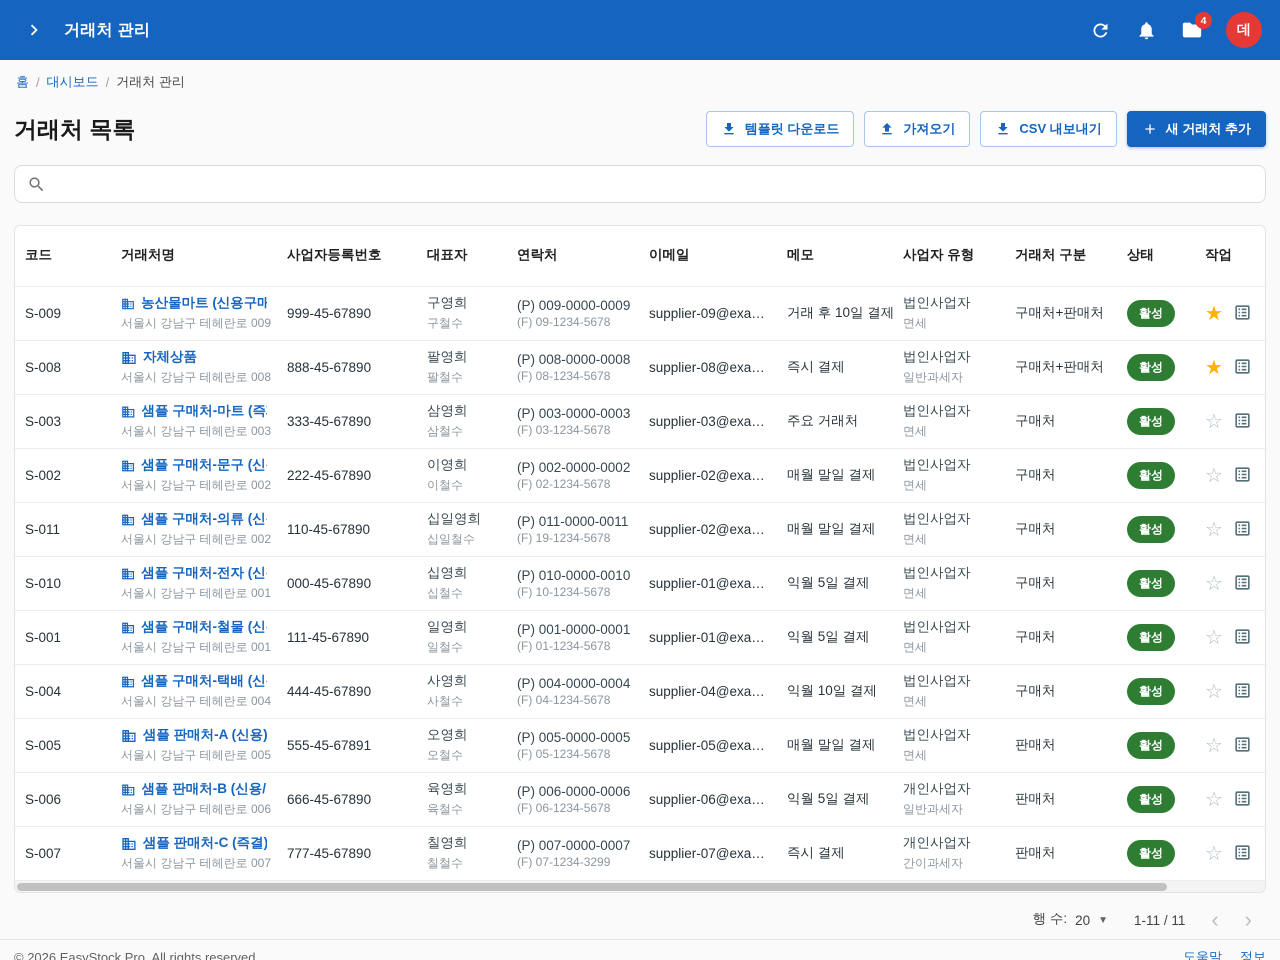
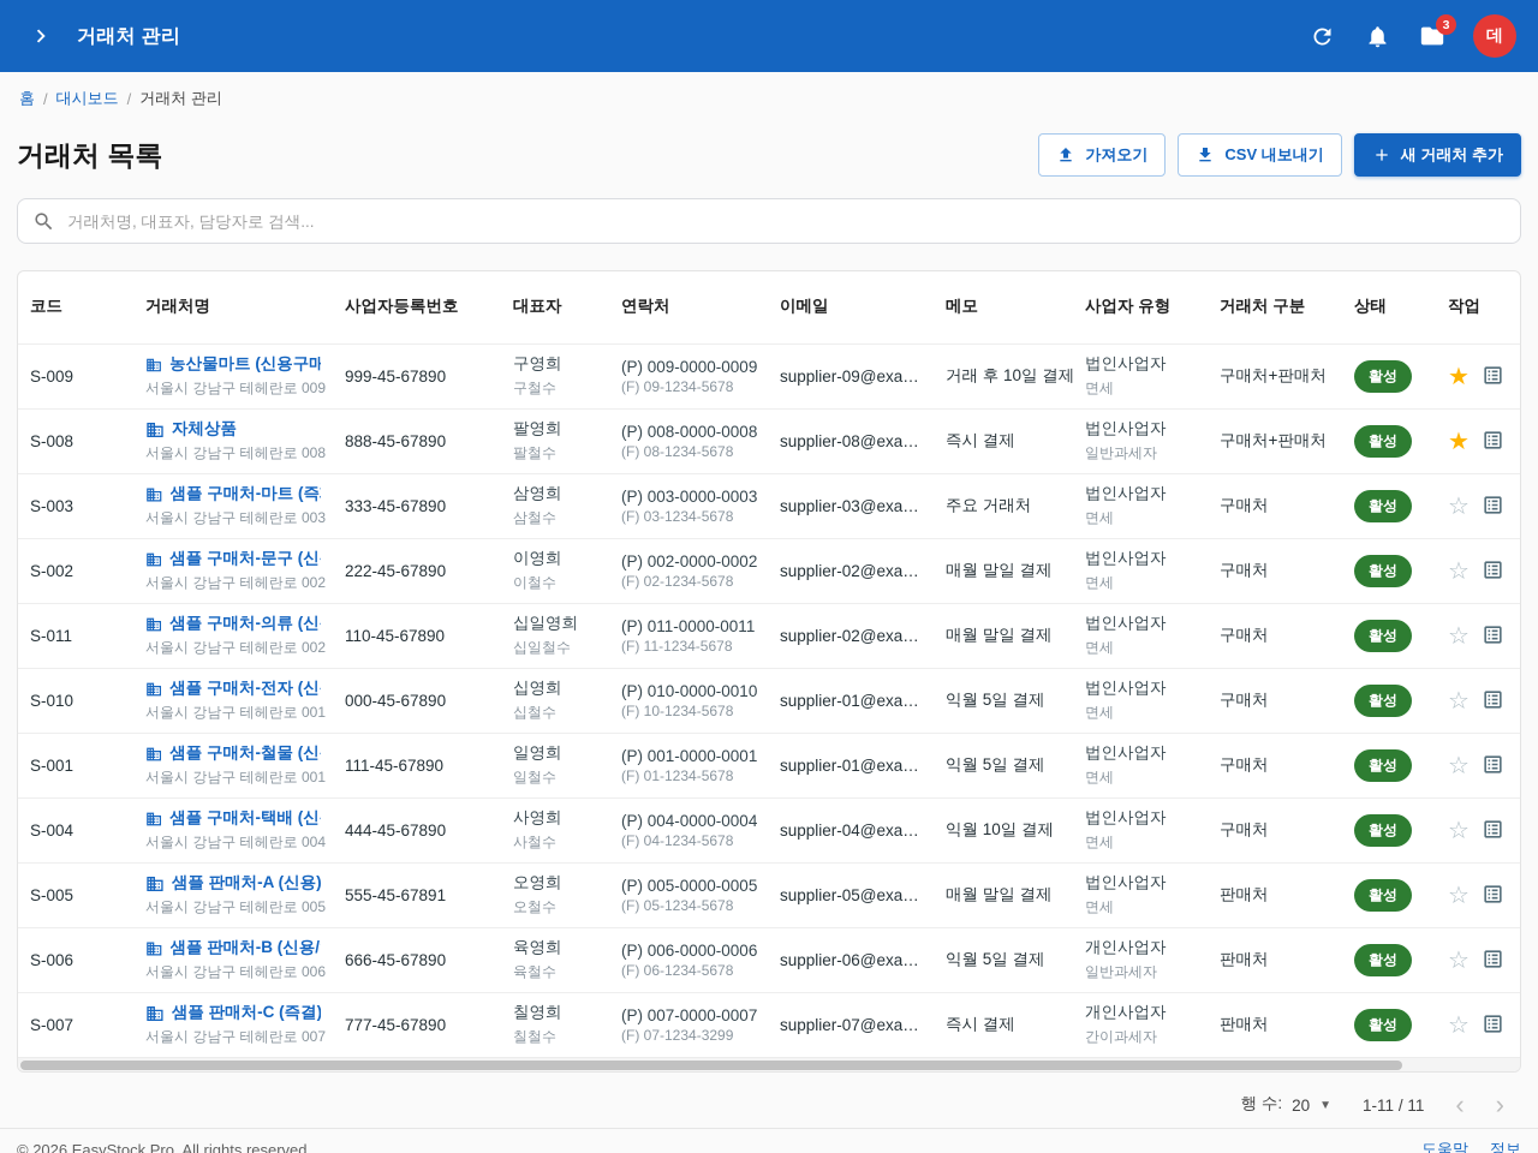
  거래처 관리
- 4
+ 3
  데
  홈
  /
  대시보드
  /
  거래처 관리
  거래처 목록
- 템플릿 다운로드
  가져오기
  CSV 내보내기
  새 거래처 추가
+ 거래처명, 대표자, 담당자로 검색...
  코드	거래처명	사업자등록번호	대표자	연락처	이메일	메모	사업자 유형	거래처 구분	상태	작업
  S-009	농산물마트 (신용구매서울시 강남구 테헤란로 009	999-45-67890	구영희구철수	(P) 009-0000-0009(F) 09-1234-5678	supplier-09@exa…	거래 후 10일 결제	법인사업자면세	구매처+판매처	활성	★
  S-008	자체상품서울시 강남구 테헤란로 008	888-45-67890	팔영희팔철수	(P) 008-0000-0008(F) 08-1234-5678	supplier-08@exa…	즉시 결제	법인사업자일반과세자	구매처+판매처	활성	★
  S-003	샘플 구매처-마트 (즉서울시 강남구 테헤란로 003	333-45-67890	삼영희삼철수	(P) 003-0000-0003(F) 03-1234-5678	supplier-03@exa…	주요 거래처	법인사업자면세	구매처	활성	☆
  S-002	샘플 구매처-문구 (신서울시 강남구 테헤란로 002	222-45-67890	이영희이철수	(P) 002-0000-0002(F) 02-1234-5678	supplier-02@exa…	매월 말일 결제	법인사업자면세	구매처	활성	☆
- S-011	샘플 구매처-의류 (신서울시 강남구 테헤란로 002	110-45-67890	십일영희십일철수	(P) 011-0000-0011(F) 19-1234-5678	supplier-02@exa…	매월 말일 결제	법인사업자면세	구매처	활성	☆
+ S-011	샘플 구매처-의류 (신서울시 강남구 테헤란로 002	110-45-67890	십일영희십일철수	(P) 011-0000-0011(F) 11-1234-5678	supplier-02@exa…	매월 말일 결제	법인사업자면세	구매처	활성	☆
  S-010	샘플 구매처-전자 (신서울시 강남구 테헤란로 001	000-45-67890	십영희십철수	(P) 010-0000-0010(F) 10-1234-5678	supplier-01@exa…	익월 5일 결제	법인사업자면세	구매처	활성	☆
  S-001	샘플 구매처-철물 (신서울시 강남구 테헤란로 001	111-45-67890	일영희일철수	(P) 001-0000-0001(F) 01-1234-5678	supplier-01@exa…	익월 5일 결제	법인사업자면세	구매처	활성	☆
  S-004	샘플 구매처-택배 (신서울시 강남구 테헤란로 004	444-45-67890	사영희사철수	(P) 004-0000-0004(F) 04-1234-5678	supplier-04@exa…	익월 10일 결제	법인사업자면세	구매처	활성	☆
  S-005	샘플 판매처-A (신용)서울시 강남구 테헤란로 005	555-45-67891	오영희오철수	(P) 005-0000-0005(F) 05-1234-5678	supplier-05@exa…	매월 말일 결제	법인사업자면세	판매처	활성	☆
  S-006	샘플 판매처-B (신용/서울시 강남구 테헤란로 006	666-45-67890	육영희육철수	(P) 006-0000-0006(F) 06-1234-5678	supplier-06@exa…	익월 5일 결제	개인사업자일반과세자	판매처	활성	☆
  S-007	샘플 판매처-C (즉결)서울시 강남구 테헤란로 007	777-45-67890	칠영희칠철수	(P) 007-0000-0007(F) 07-1234-3299	supplier-07@exa…	즉시 결제	개인사업자간이과세자	판매처	활성	☆
  행 수:
  20
  ▼
  1-11 / 11
  ‹
  ›
  © 2026 EasyStock Pro. All rights reserved.
  도움말
  정보
